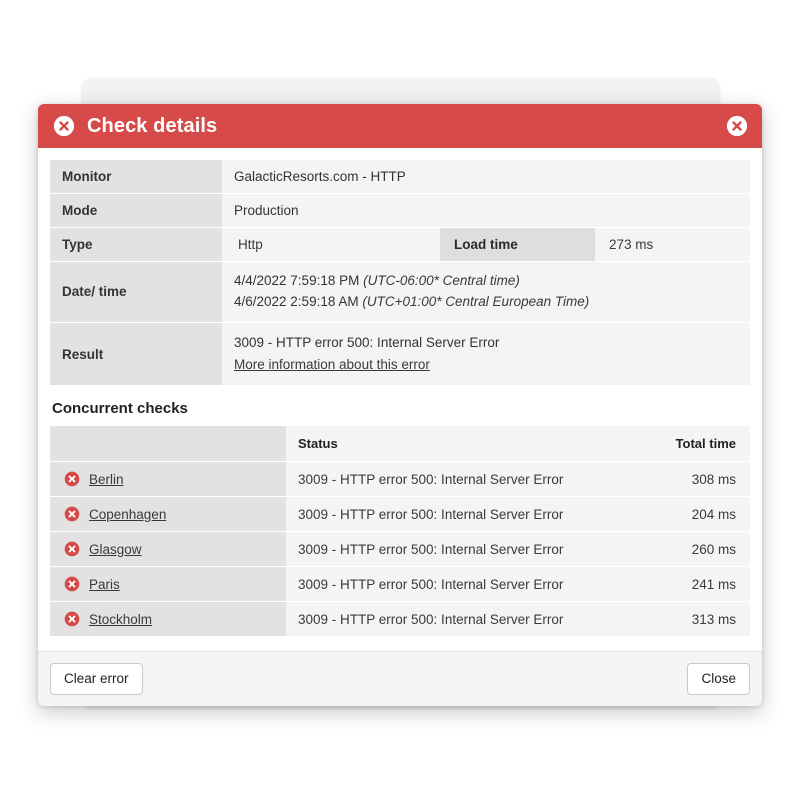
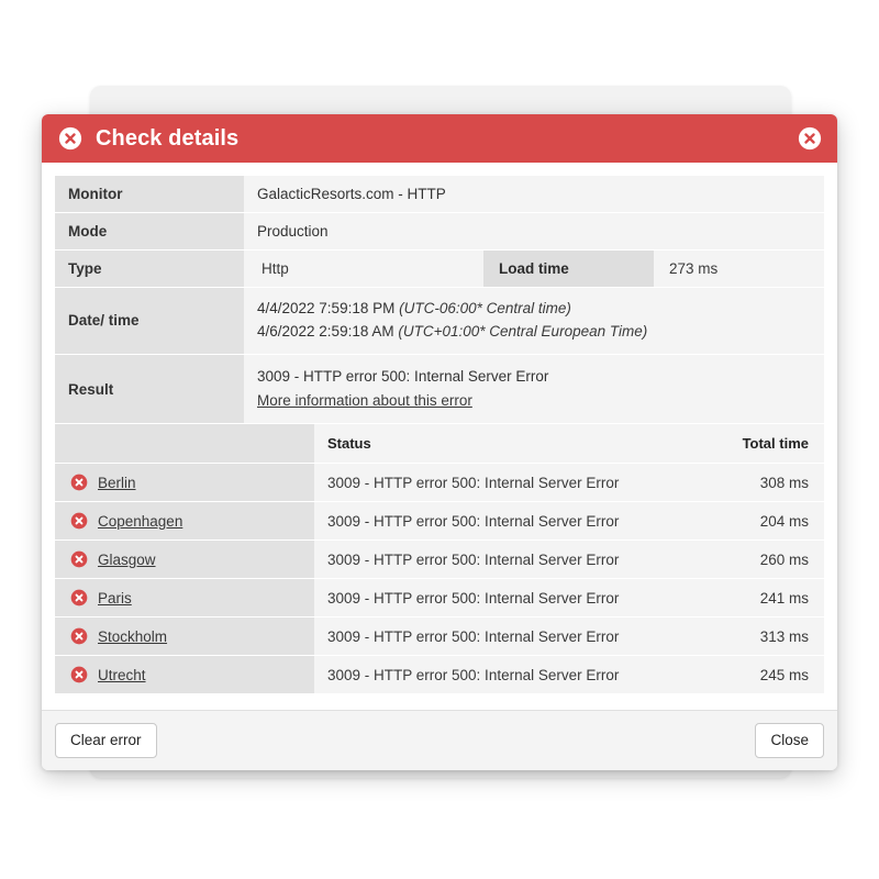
  Check details
  Monitor	GalacticResorts.com - HTTP
  Mode	Production
  Type	Http Load time 273 ms
  Date/ time	4/4/2022 7:59:18 PM (UTC-06:00* Central time) 4/6/2022 2:59:18 AM (UTC+01:00* Central European Time)
  Result	3009 - HTTP error 500: Internal Server Error More information about this error
- Concurrent checks
  	Status	Total time
  Berlin	3009 - HTTP error 500: Internal Server Error	308 ms
  Copenhagen	3009 - HTTP error 500: Internal Server Error	204 ms
  Glasgow	3009 - HTTP error 500: Internal Server Error	260 ms
  Paris	3009 - HTTP error 500: Internal Server Error	241 ms
  Stockholm	3009 - HTTP error 500: Internal Server Error	313 ms
+ Utrecht	3009 - HTTP error 500: Internal Server Error	245 ms
  Clear error
  Close
